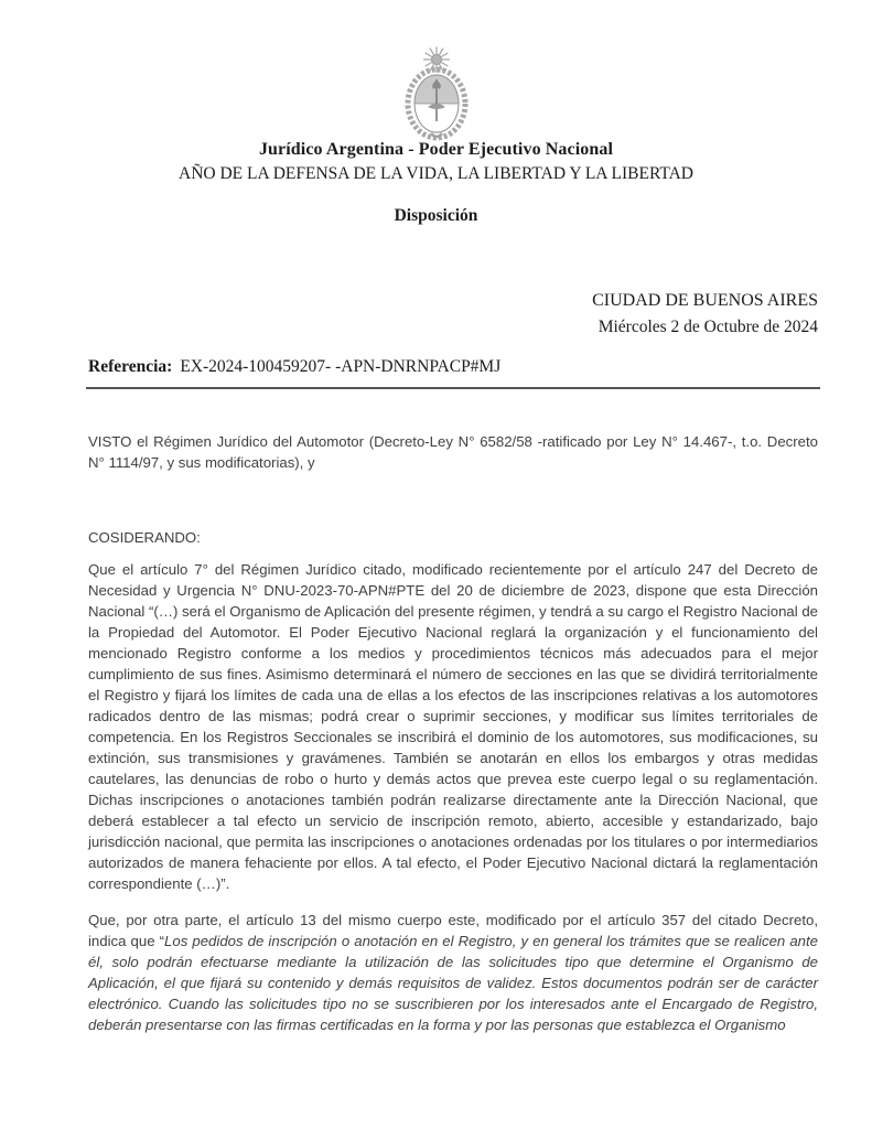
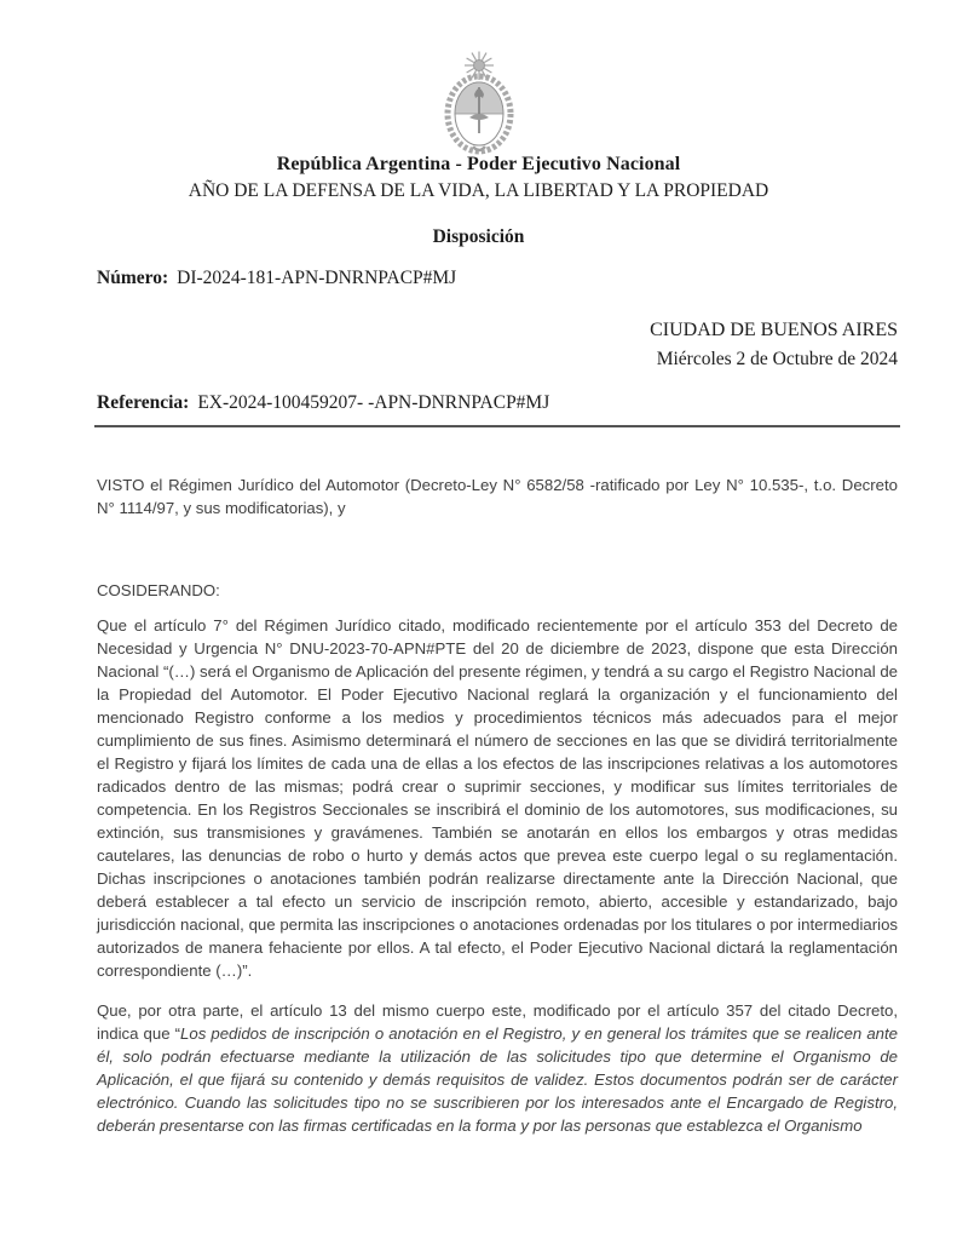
- Jurídico Argentina - Poder Ejecutivo Nacional
+ República Argentina - Poder Ejecutivo Nacional
- AÑO DE LA DEFENSA DE LA VIDA, LA LIBERTAD Y LA LIBERTAD
+ AÑO DE LA DEFENSA DE LA VIDA, LA LIBERTAD Y LA PROPIEDAD
  Disposición
+ Número: DI-2024-181-APN-DNRNPACP#MJ
  CIUDAD DE BUENOS AIRES
  Miércoles 2 de Octubre de 2024
  Referencia: EX-2024-100459207- -APN-DNRNPACP#MJ
- VISTO el Régimen Jurídico del Automotor (Decreto-Ley N° 6582/58 -ratificado por Ley N° 14.467-, t.o. Decreto N° 1114/97, y sus modificatorias), y
+ VISTO el Régimen Jurídico del Automotor (Decreto-Ley N° 6582/58 -ratificado por Ley N° 10.535-, t.o. Decreto N° 1114/97, y sus modificatorias), y
  COSIDERANDO:
- Que el artículo 7° del Régimen Jurídico citado, modificado recientemente por el artículo 247 del Decreto de Necesidad y Urgencia N° DNU-2023-70-APN#PTE del 20 de diciembre de 2023, dispone que esta Dirección Nacional “(…) será el Organismo de Aplicación del presente régimen, y tendrá a su cargo el Registro Nacional de la Propiedad del Automotor. El Poder Ejecutivo Nacional reglará la organización y el funcionamiento del mencionado Registro conforme a los medios y procedimientos técnicos más adecuados para el mejor cumplimiento de sus fines. Asimismo determinará el número de secciones en las que se dividirá territorialmente el Registro y fijará los límites de cada una de ellas a los efectos de las inscripciones relativas a los automotores radicados dentro de las mismas; podrá crear o suprimir secciones, y modificar sus límites territoriales de competencia. En los Registros Seccionales se inscribirá el dominio de los automotores, sus modificaciones, su extinción, sus transmisiones y gravámenes. También se anotarán en ellos los embargos y otras medidas cautelares, las denuncias de robo o hurto y demás actos que prevea este cuerpo legal o su reglamentación. Dichas inscripciones o anotaciones también podrán realizarse directamente ante la Dirección Nacional, que deberá establecer a tal efecto un servicio de inscripción remoto, abierto, accesible y estandarizado, bajo jurisdicción nacional, que permita las inscripciones o anotaciones ordenadas por los titulares o por intermediarios autorizados de manera fehaciente por ellos. A tal efecto, el Poder Ejecutivo Nacional dictará la reglamentación correspondiente (…)”.
+ Que el artículo 7° del Régimen Jurídico citado, modificado recientemente por el artículo 353 del Decreto de Necesidad y Urgencia N° DNU-2023-70-APN#PTE del 20 de diciembre de 2023, dispone que esta Dirección Nacional “(…) será el Organismo de Aplicación del presente régimen, y tendrá a su cargo el Registro Nacional de la Propiedad del Automotor. El Poder Ejecutivo Nacional reglará la organización y el funcionamiento del mencionado Registro conforme a los medios y procedimientos técnicos más adecuados para el mejor cumplimiento de sus fines. Asimismo determinará el número de secciones en las que se dividirá territorialmente el Registro y fijará los límites de cada una de ellas a los efectos de las inscripciones relativas a los automotores radicados dentro de las mismas; podrá crear o suprimir secciones, y modificar sus límites territoriales de competencia. En los Registros Seccionales se inscribirá el dominio de los automotores, sus modificaciones, su extinción, sus transmisiones y gravámenes. También se anotarán en ellos los embargos y otras medidas cautelares, las denuncias de robo o hurto y demás actos que prevea este cuerpo legal o su reglamentación. Dichas inscripciones o anotaciones también podrán realizarse directamente ante la Dirección Nacional, que deberá establecer a tal efecto un servicio de inscripción remoto, abierto, accesible y estandarizado, bajo jurisdicción nacional, que permita las inscripciones o anotaciones ordenadas por los titulares o por intermediarios autorizados de manera fehaciente por ellos. A tal efecto, el Poder Ejecutivo Nacional dictará la reglamentación correspondiente (…)”.
  Que, por otra parte, el artículo 13 del mismo cuerpo este, modificado por el artículo 357 del citado Decreto, indica que “Los pedidos de inscripción o anotación en el Registro, y en general los trámites que se realicen ante él, solo podrán efectuarse mediante la utilización de las solicitudes tipo que determine el Organismo de Aplicación, el que fijará su contenido y demás requisitos de validez. Estos documentos podrán ser de carácter electrónico. Cuando las solicitudes tipo no se suscribieren por los interesados ante el Encargado de Registro, deberán presentarse con las firmas certificadas en la forma y por las personas que establezca el Organismo
